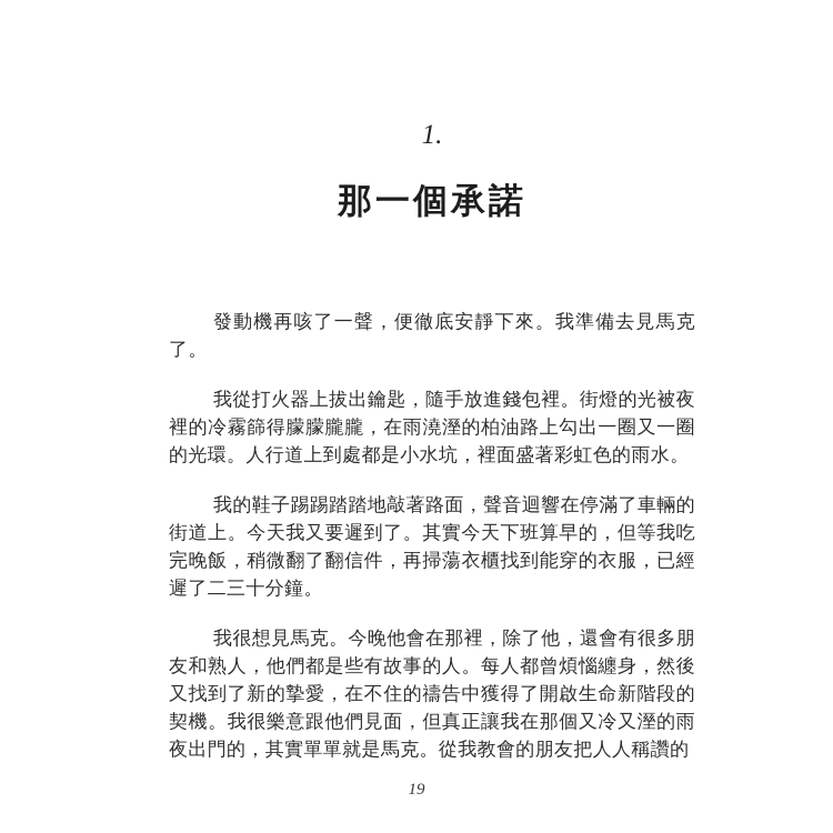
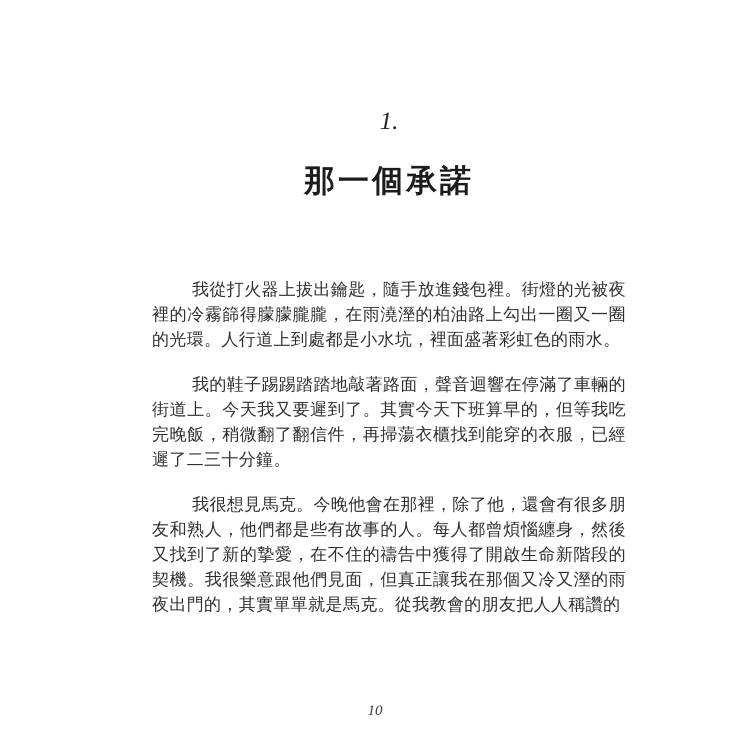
  1.
  那一個承諾
- 發動機再咳了一聲，便徹底安靜下來。我準備去見馬克了。
  我從打火器上拔出鑰匙，隨手放進錢包裡。街燈的光被夜裡的冷霧篩得朦朦朧朧，在雨澆溼的柏油路上勾出一圈又一圈的光環。人行道上到處都是小水坑，裡面盛著彩虹色的雨水。
  我的鞋子踢踢踏踏地敲著路面，聲音迴響在停滿了車輛的街道上。今天我又要遲到了。其實今天下班算早的，但等我吃完晚飯，稍微翻了翻信件，再掃蕩衣櫃找到能穿的衣服，已經遲了二三十分鐘。
  我很想見馬克。今晚他會在那裡，除了他，還會有很多朋友和熟人，他們都是些有故事的人。每人都曾煩惱纏身，然後又找到了新的摯愛，在不住的禱告中獲得了開啟生命新階段的契機。我很樂意跟他們見面，但真正讓我在那個又冷又溼的雨夜出門的，其實單單就是馬克。從我教會的朋友把人人稱讚的
- 19
+ 10
